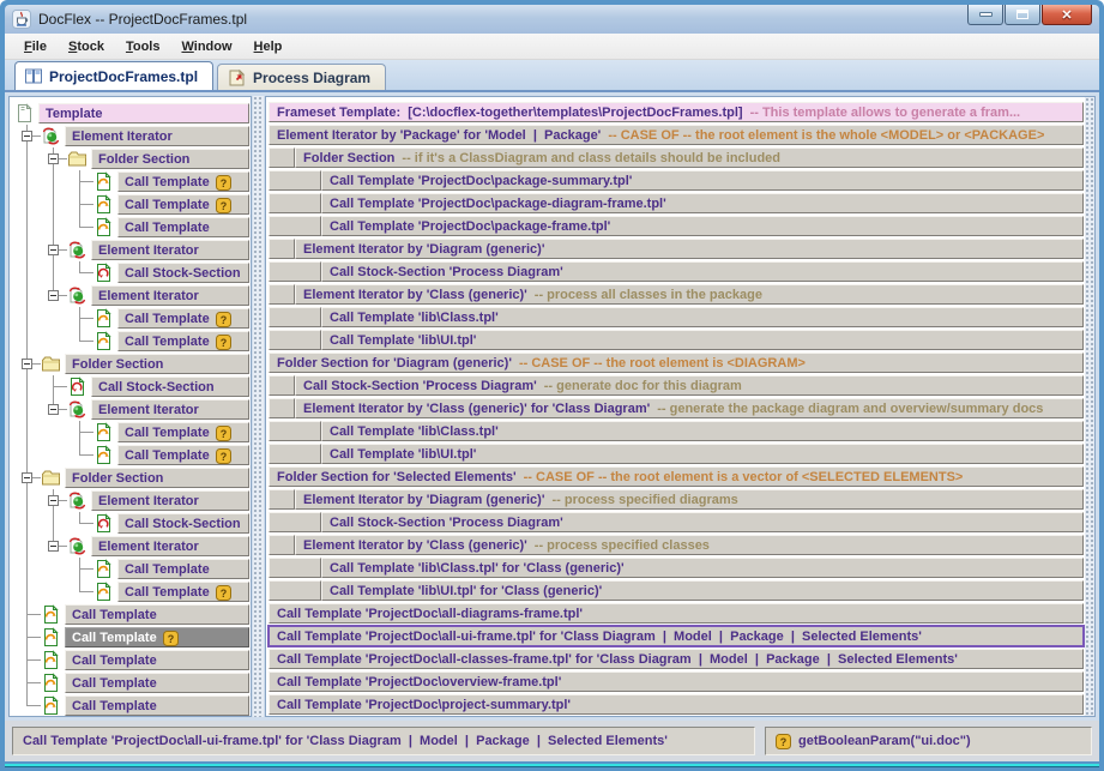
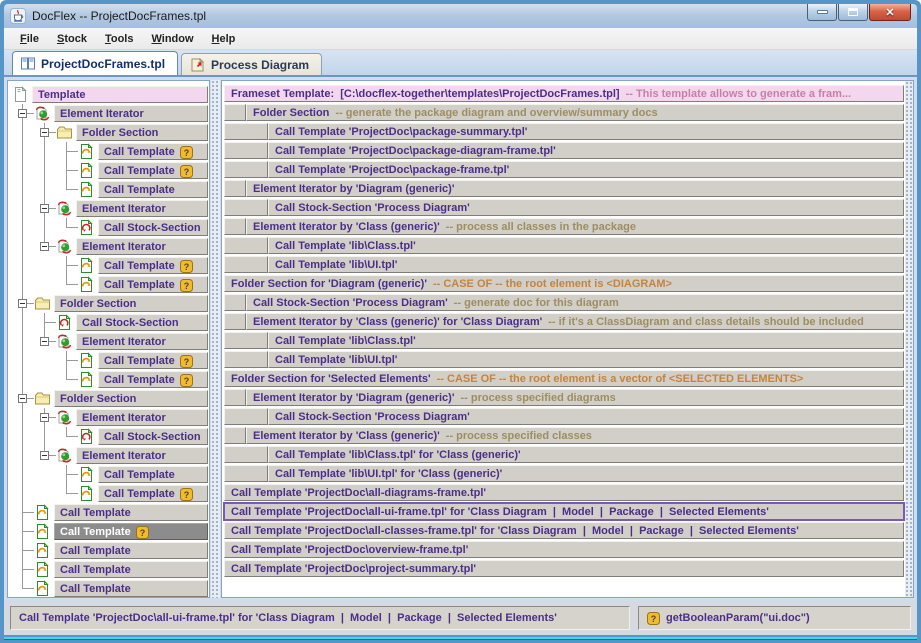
  DocFlex -- ProjectDocFrames.tpl
  ✕
  File
  Stock
  Tools
  Window
  Help
  ProjectDocFrames.tpl
  Process Diagram
  Template
  Element Iterator
  Folder Section
  Call Template
  ?
  Call Template
  ?
  Call Template
  Element Iterator
  Call Stock-Section
  Element Iterator
  Call Template
  ?
  Call Template
  ?
  Folder Section
  Call Stock-Section
  Element Iterator
  Call Template
  ?
  Call Template
  ?
  Folder Section
  Element Iterator
  Call Stock-Section
  Element Iterator
  Call Template
  Call Template
  ?
  Call Template
  Call Template
  ?
  Call Template
  Call Template
  Call Template
  Frameset Template: [C:\docflex-together\templates\ProjectDocFrames.tpl]
  -- This template allows to generate a fram...
- Element Iterator by 'Package' for 'Model | Package'
- -- CASE OF -- the root element is the whole <MODEL> or <PACKAGE>
  Folder Section
- -- if it's a ClassDiagram and class details should be included
+ -- generate the package diagram and overview/summary docs
  Call Template 'ProjectDoc\package-summary.tpl'
  Call Template 'ProjectDoc\package-diagram-frame.tpl'
  Call Template 'ProjectDoc\package-frame.tpl'
  Element Iterator by 'Diagram (generic)'
  Call Stock-Section 'Process Diagram'
  Element Iterator by 'Class (generic)'
  -- process all classes in the package
  Call Template 'lib\Class.tpl'
  Call Template 'lib\UI.tpl'
  Folder Section for 'Diagram (generic)'
  -- CASE OF -- the root element is <DIAGRAM>
  Call Stock-Section 'Process Diagram'
  -- generate doc for this diagram
  Element Iterator by 'Class (generic)' for 'Class Diagram'
- -- generate the package diagram and overview/summary docs
+ -- if it's a ClassDiagram and class details should be included
  Call Template 'lib\Class.tpl'
  Call Template 'lib\UI.tpl'
  Folder Section for 'Selected Elements'
  -- CASE OF -- the root element is a vector of <SELECTED ELEMENTS>
  Element Iterator by 'Diagram (generic)'
  -- process specified diagrams
  Call Stock-Section 'Process Diagram'
  Element Iterator by 'Class (generic)'
  -- process specified classes
  Call Template 'lib\Class.tpl' for 'Class (generic)'
  Call Template 'lib\UI.tpl' for 'Class (generic)'
  Call Template 'ProjectDoc\all-diagrams-frame.tpl'
  Call Template 'ProjectDoc\all-ui-frame.tpl' for 'Class Diagram | Model | Package | Selected Elements'
  Call Template 'ProjectDoc\all-classes-frame.tpl' for 'Class Diagram | Model | Package | Selected Elements'
  Call Template 'ProjectDoc\overview-frame.tpl'
  Call Template 'ProjectDoc\project-summary.tpl'
  Call Template 'ProjectDoc\all-ui-frame.tpl' for 'Class Diagram | Model | Package | Selected Elements'
  ?
  getBooleanParam("ui.doc")
